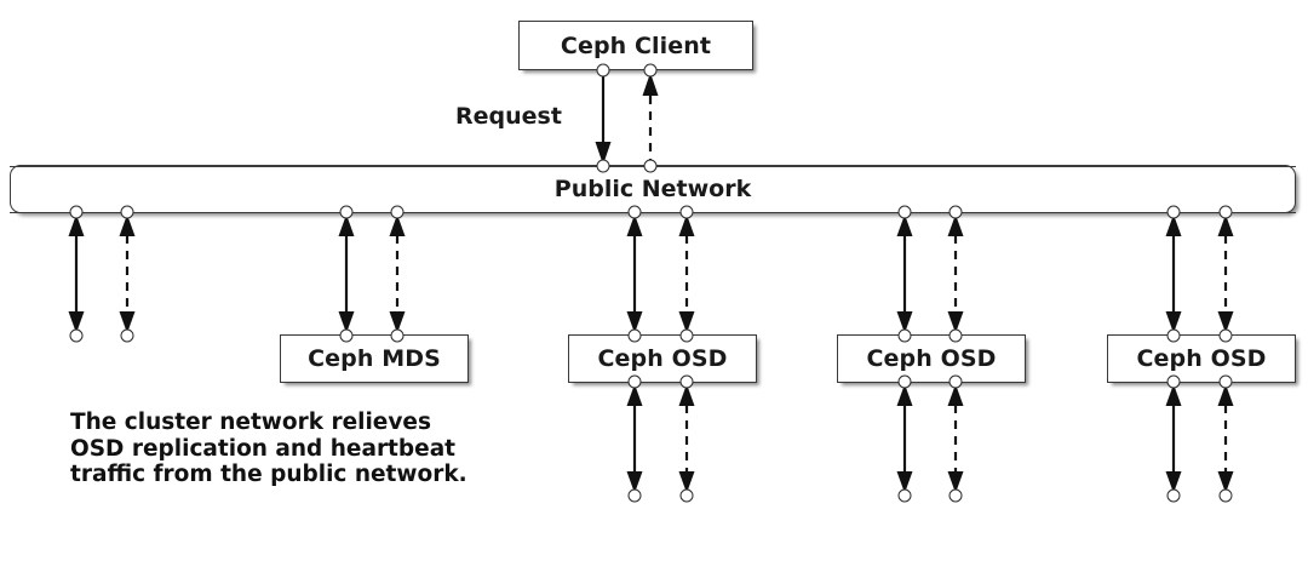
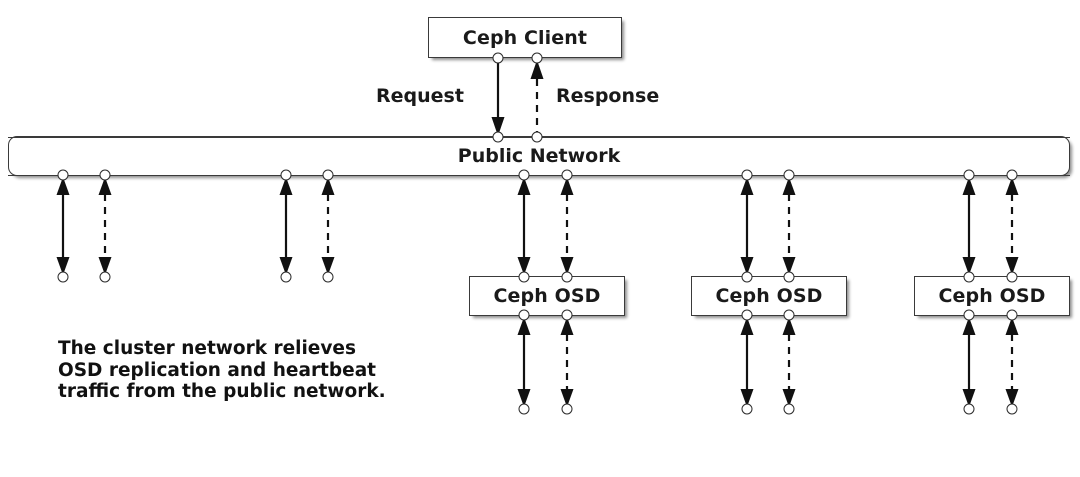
  Ceph Client
  Request
+ Response
  Public Network
- Ceph MDS
  Ceph OSD
  Ceph OSD
  Ceph OSD
  The cluster network relieves
  OSD replication and heartbeat
  traffic from the public network.
